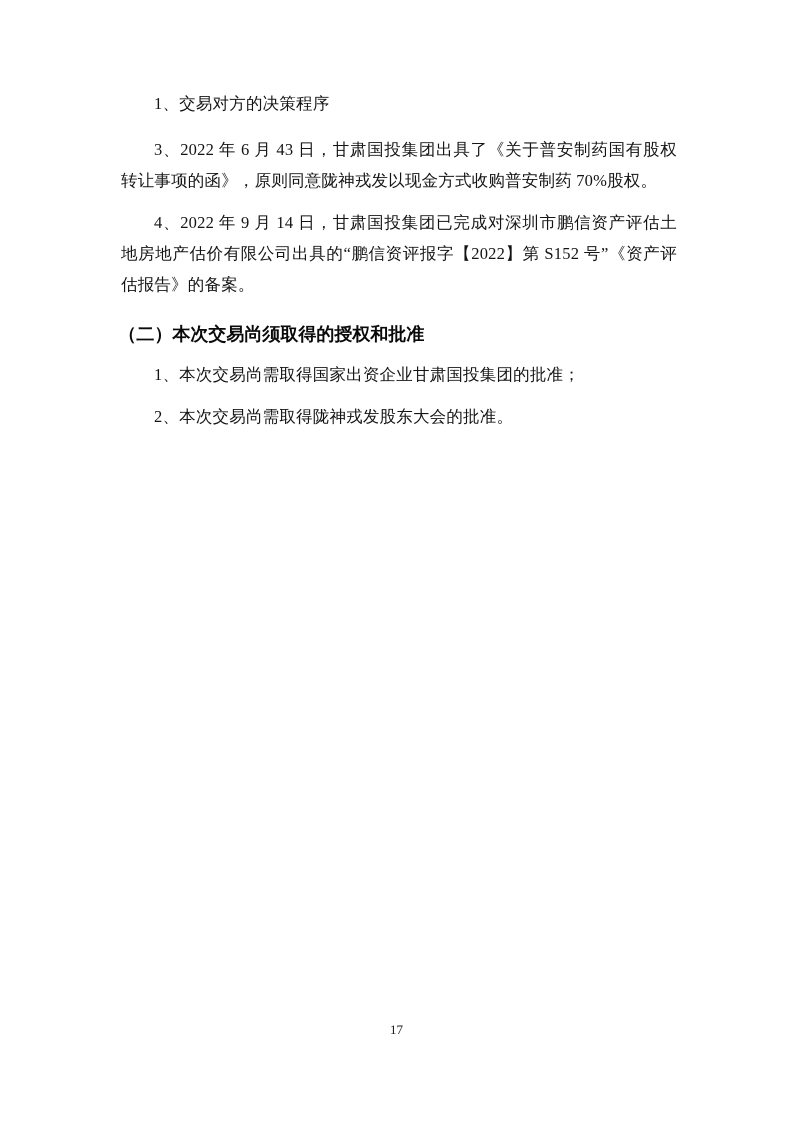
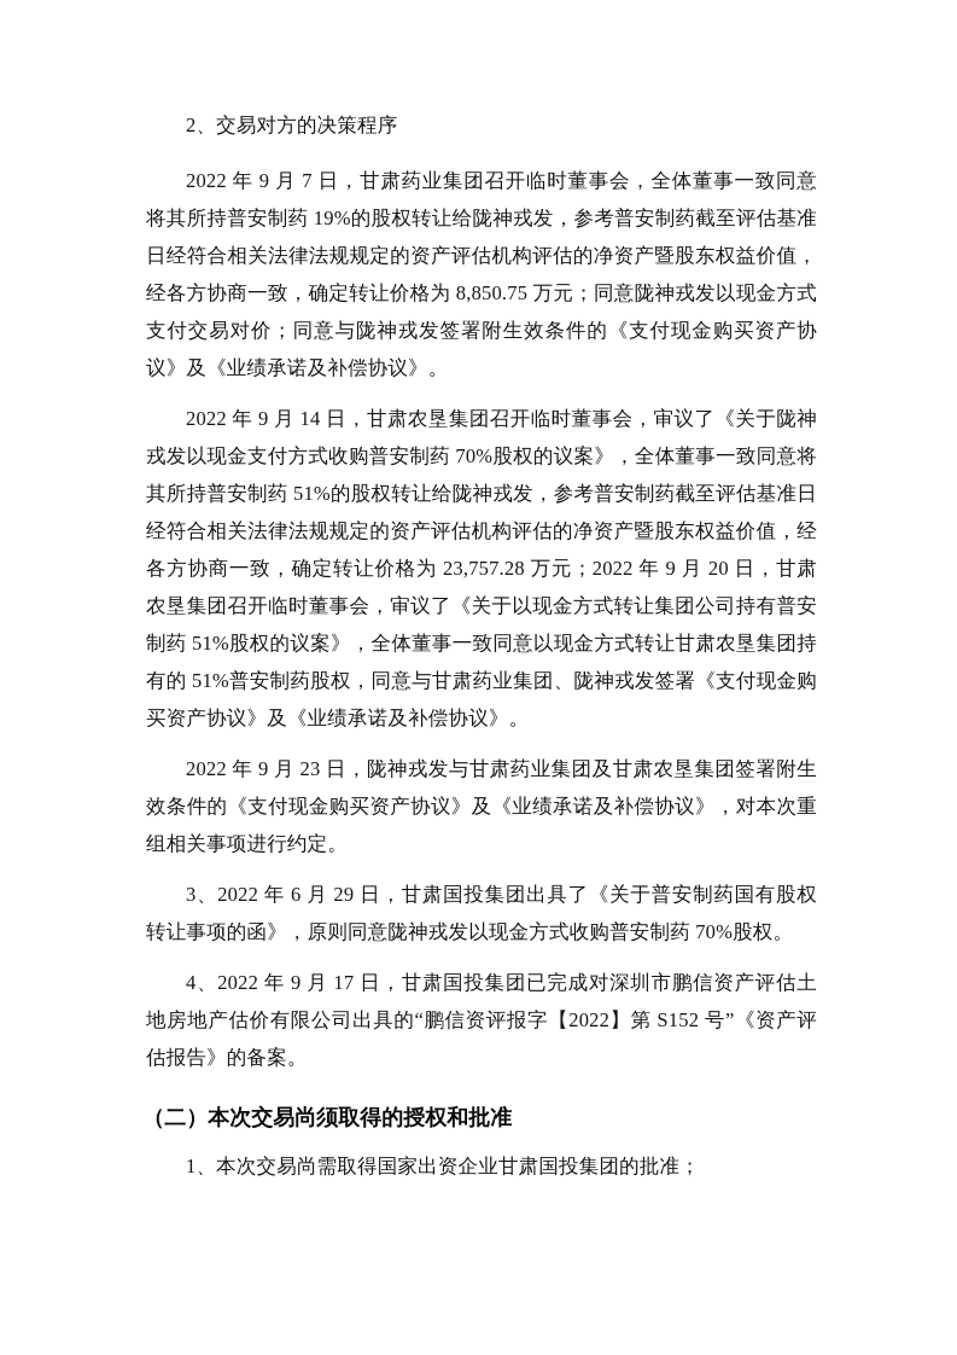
- 1、交易对方的决策程序
+ 2、交易对方的决策程序
+ 2022 年 9 月 7 日，甘肃药业集团召开临时董事会，全体董事一致同意将其所持普安制药 19%的股权转让给陇神戎发，参考普安制药截至评估基准日经符合相关法律法规规定的资产评估机构评估的净资产暨股东权益价值，经各方协商一致，确定转让价格为 8,850.75 万元；同意陇神戎发以现金方式支付交易对价；同意与陇神戎发签署附生效条件的《支付现金购买资产协议》及《业绩承诺及补偿协议》。
+ 2022 年 9 月 14 日，甘肃农垦集团召开临时董事会，审议了《关于陇神戎发以现金支付方式收购普安制药 70%股权的议案》，全体董事一致同意将其所持普安制药 51%的股权转让给陇神戎发，参考普安制药截至评估基准日经符合相关法律法规规定的资产评估机构评估的净资产暨股东权益价值，经各方协商一致，确定转让价格为 23,757.28 万元；2022 年 9 月 20 日，甘肃农垦集团召开临时董事会，审议了《关于以现金方式转让集团公司持有普安制药 51%股权的议案》，全体董事一致同意以现金方式转让甘肃农垦集团持有的 51%普安制药股权，同意与甘肃药业集团、陇神戎发签署《支付现金购买资产协议》及《业绩承诺及补偿协议》。
+ 2022 年 9 月 23 日，陇神戎发与甘肃药业集团及甘肃农垦集团签署附生效条件的《支付现金购买资产协议》及《业绩承诺及补偿协议》，对本次重组相关事项进行约定。
- 3、2022 年 6 月 43 日，甘肃国投集团出具了《关于普安制药国有股权转让事项的函》，原则同意陇神戎发以现金方式收购普安制药 70%股权。
+ 3、2022 年 6 月 29 日，甘肃国投集团出具了《关于普安制药国有股权转让事项的函》，原则同意陇神戎发以现金方式收购普安制药 70%股权。
- 4、2022 年 9 月 14 日，甘肃国投集团已完成对深圳市鹏信资产评估土地房地产估价有限公司出具的“鹏信资评报字【2022】第 S152 号”《资产评估报告》的备案。
+ 4、2022 年 9 月 17 日，甘肃国投集团已完成对深圳市鹏信资产评估土地房地产估价有限公司出具的“鹏信资评报字【2022】第 S152 号”《资产评估报告》的备案。
  （二）本次交易尚须取得的授权和批准
  1、本次交易尚需取得国家出资企业甘肃国投集团的批准；
- 2、本次交易尚需取得陇神戎发股东大会的批准。
- 17
